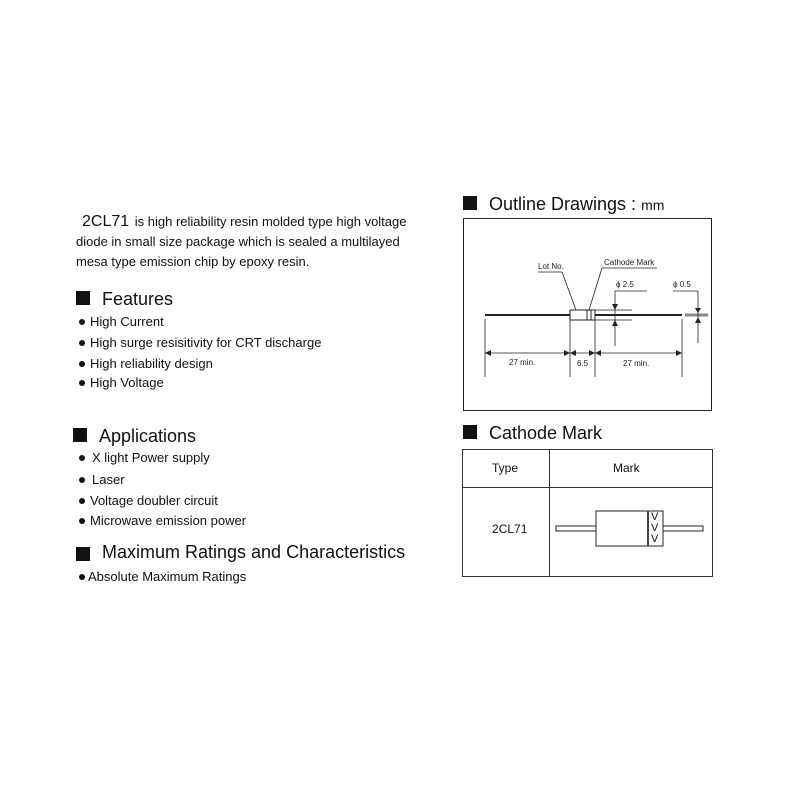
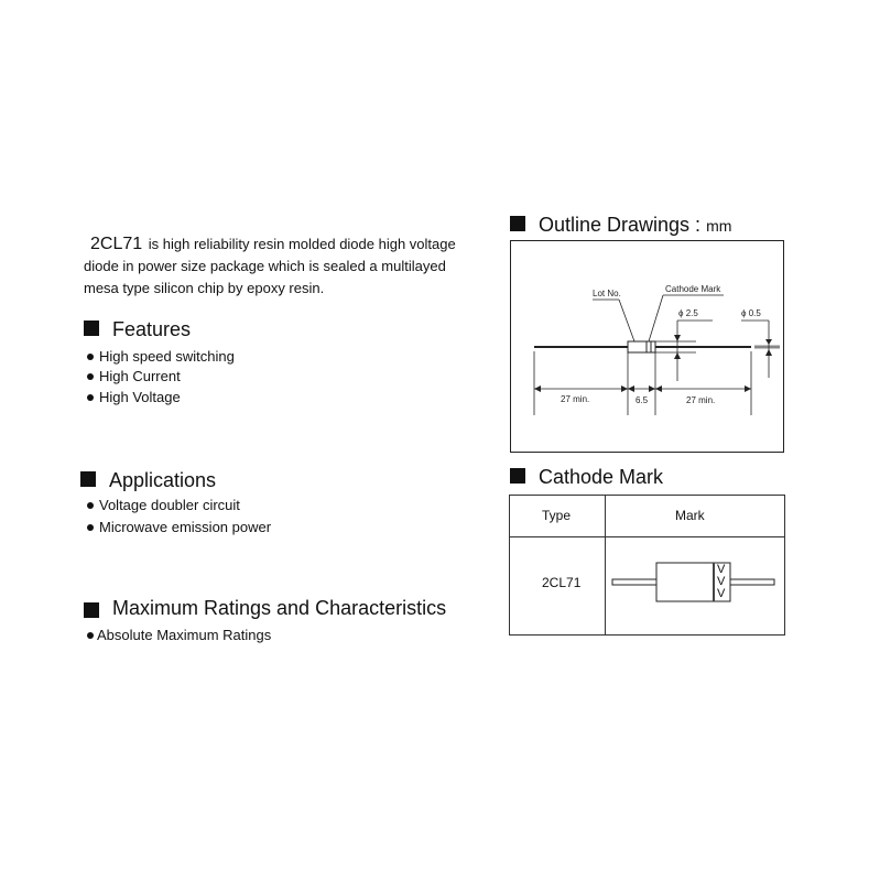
- 2CL71 is high reliability resin molded type high voltage
+ 2CL71 is high reliability resin molded diode high voltage
- diode in small size package which is sealed a multilayed
+ diode in power size package which is sealed a multilayed
- mesa type emission chip by epoxy resin.
+ mesa type silicon chip by epoxy resin.
  Features
+ High speed switching
  High Current
- High surge resisitivity for CRT discharge
- High reliability design
  High Voltage
  Applications
- X light Power supply
- Laser
  Voltage doubler circuit
  Microwave emission power
  Maximum Ratings and Characteristics
  Absolute Maximum Ratings
  Outline Drawings : mm
  Lot No.
  Cathode Mark
  ϕ 2.5
  ϕ 0.5
  27 min.
  6.5
  27 min.
  Cathode Mark
  Type
  Mark
  2CL71
  V
  V
  V
